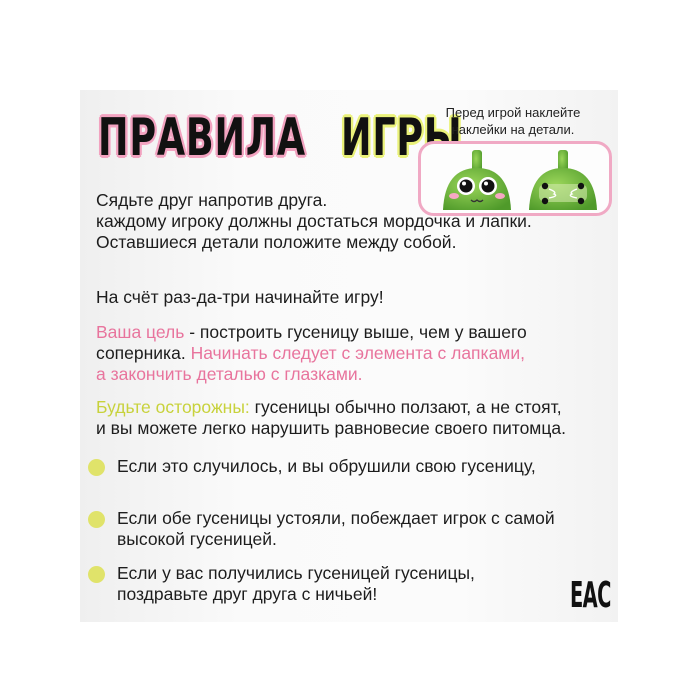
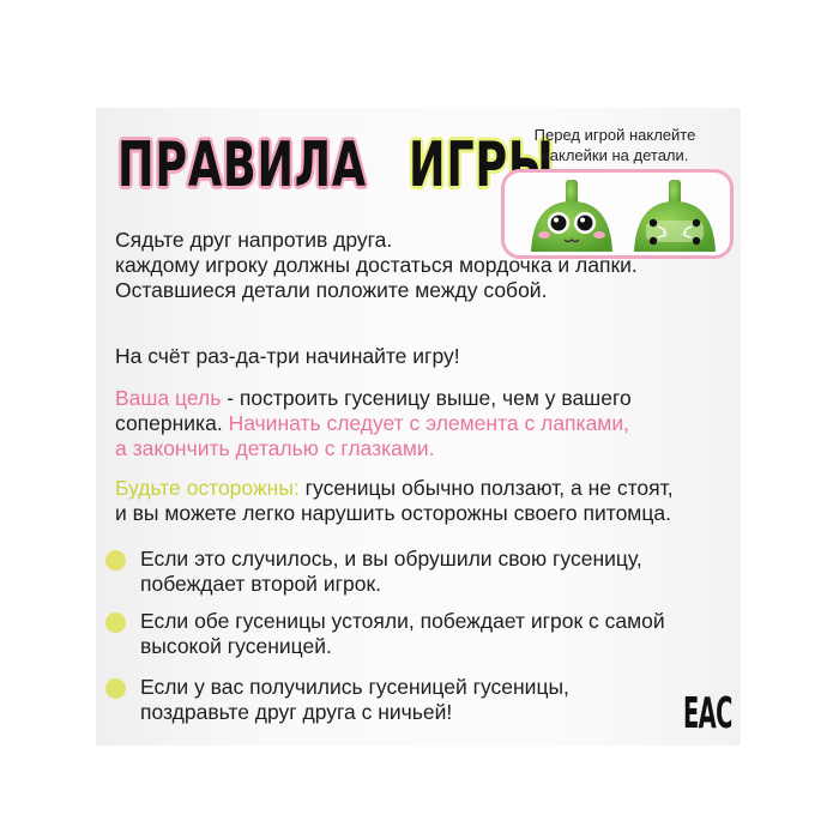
  ПРАВИЛА
  ИГРЫ
  Перед игрой наклейте
  наклейки на детали.
  Сядьте друг напротив друга.
  каждому игроку должны достаться мордочка и лапки.
  Оставшиеся детали положите между собой.
  На счёт раз-да-три начинайте игру!
  Ваша цель - построить гусеницу выше, чем у вашего
  соперника. Начинать следует с элемента с лапками,
  а закончить деталью с глазками.
  Будьте осторожны: гусеницы обычно ползают, а не стоят,
- и вы можете легко нарушить равновесие своего питомца.
+ и вы можете легко нарушить осторожны своего питомца.
  Если это случилось, и вы обрушили свою гусеницу,
+ побеждает второй игрок.
  Если обе гусеницы устояли, побеждает игрок с самой
  высокой гусеницей.
  Если у вас получились гусеницей гусеницы,
  поздравьте друг друга с ничьей!
  ЕАС
